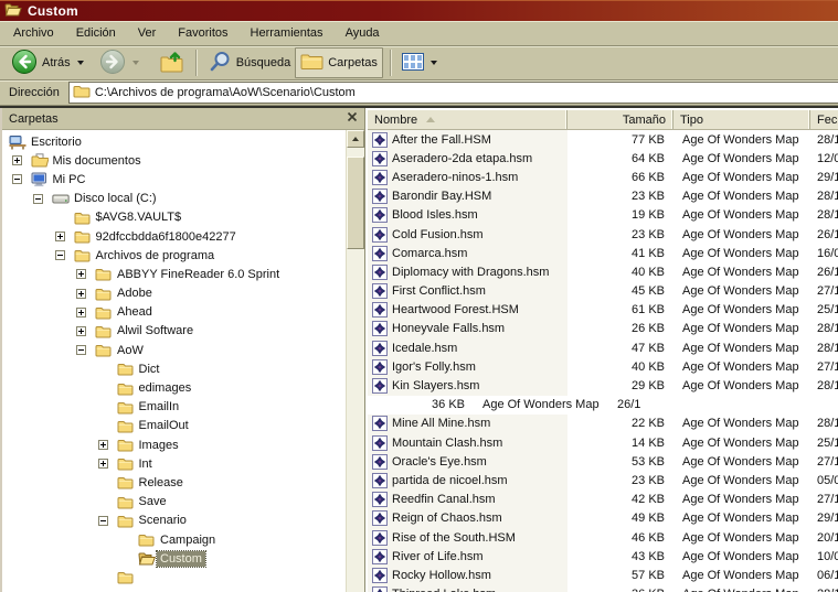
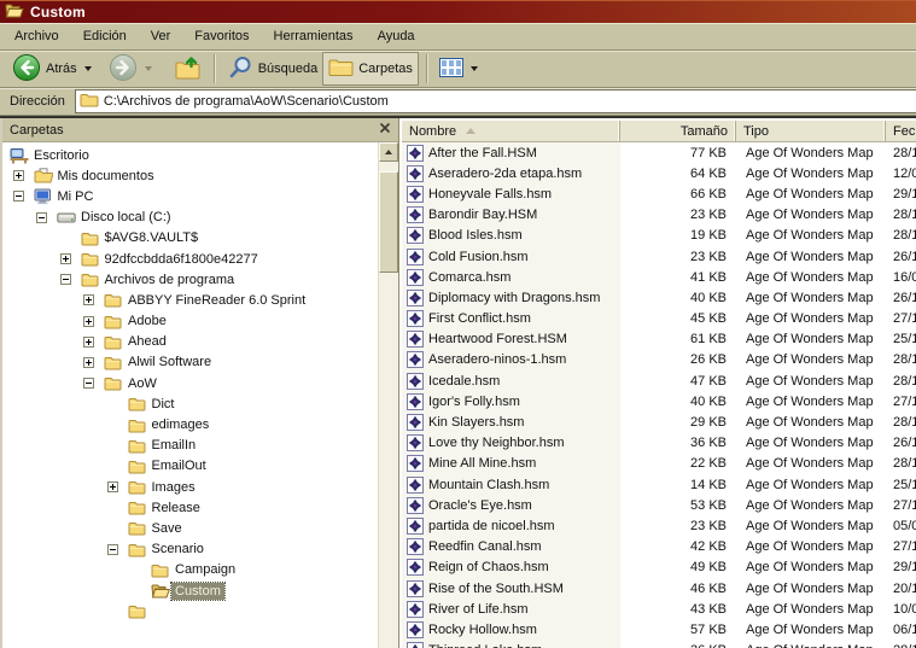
  Custom
  Archivo
  Edición
  Ver
  Favoritos
  Herramientas
  Ayuda
  Atrás
  Búsqueda
  Carpetas
  Dirección
  C:\Archivos de programa\AoW\Scenario\Custom
  Carpetas
  Escritorio
  Mis documentos
  Mi PC
  Disco local (C:)
  $AVG8.VAULT$
  92dfccbdda6f1800e42277
  Archivos de programa
  ABBYY FineReader 6.0 Sprint
  Adobe
  Ahead
  Alwil Software
  AoW
  Dict
  edimages
  EmailIn
  EmailOut
  Images
- Int
  Release
  Save
  Scenario
  Campaign
  Custom
  Nombre
  Tamaño
  Tipo
  Fec
  After the Fall.HSM
  77 KB
  Age Of Wonders Map
  28/1
  Aseradero-2da etapa.hsm
  64 KB
  Age Of Wonders Map
  12/0
- Aseradero-ninos-1.hsm
+ Honeyvale Falls.hsm
  66 KB
  Age Of Wonders Map
  29/1
  Barondir Bay.HSM
  23 KB
  Age Of Wonders Map
  28/1
  Blood Isles.hsm
  19 KB
  Age Of Wonders Map
  28/1
  Cold Fusion.hsm
  23 KB
  Age Of Wonders Map
  26/1
  Comarca.hsm
  41 KB
  Age Of Wonders Map
  16/0
  Diplomacy with Dragons.hsm
  40 KB
  Age Of Wonders Map
  26/1
  First Conflict.hsm
  45 KB
  Age Of Wonders Map
  27/1
  Heartwood Forest.HSM
  61 KB
  Age Of Wonders Map
  25/1
- Honeyvale Falls.hsm
+ Aseradero-ninos-1.hsm
  26 KB
  Age Of Wonders Map
  28/1
  Icedale.hsm
  47 KB
  Age Of Wonders Map
  28/1
  Igor's Folly.hsm
  40 KB
  Age Of Wonders Map
  27/1
  Kin Slayers.hsm
  29 KB
  Age Of Wonders Map
  28/1
+ Love thy Neighbor.hsm
  36 KB
  Age Of Wonders Map
  26/1
  Mine All Mine.hsm
  22 KB
  Age Of Wonders Map
  28/1
  Mountain Clash.hsm
  14 KB
  Age Of Wonders Map
  25/1
  Oracle's Eye.hsm
  53 KB
  Age Of Wonders Map
  27/1
  partida de nicoel.hsm
  23 KB
  Age Of Wonders Map
  05/0
  Reedfin Canal.hsm
  42 KB
  Age Of Wonders Map
  27/1
  Reign of Chaos.hsm
  49 KB
  Age Of Wonders Map
  29/1
  Rise of the South.HSM
  46 KB
  Age Of Wonders Map
  20/1
  River of Life.hsm
  43 KB
  Age Of Wonders Map
  10/0
  Rocky Hollow.hsm
  57 KB
  Age Of Wonders Map
  06/1
